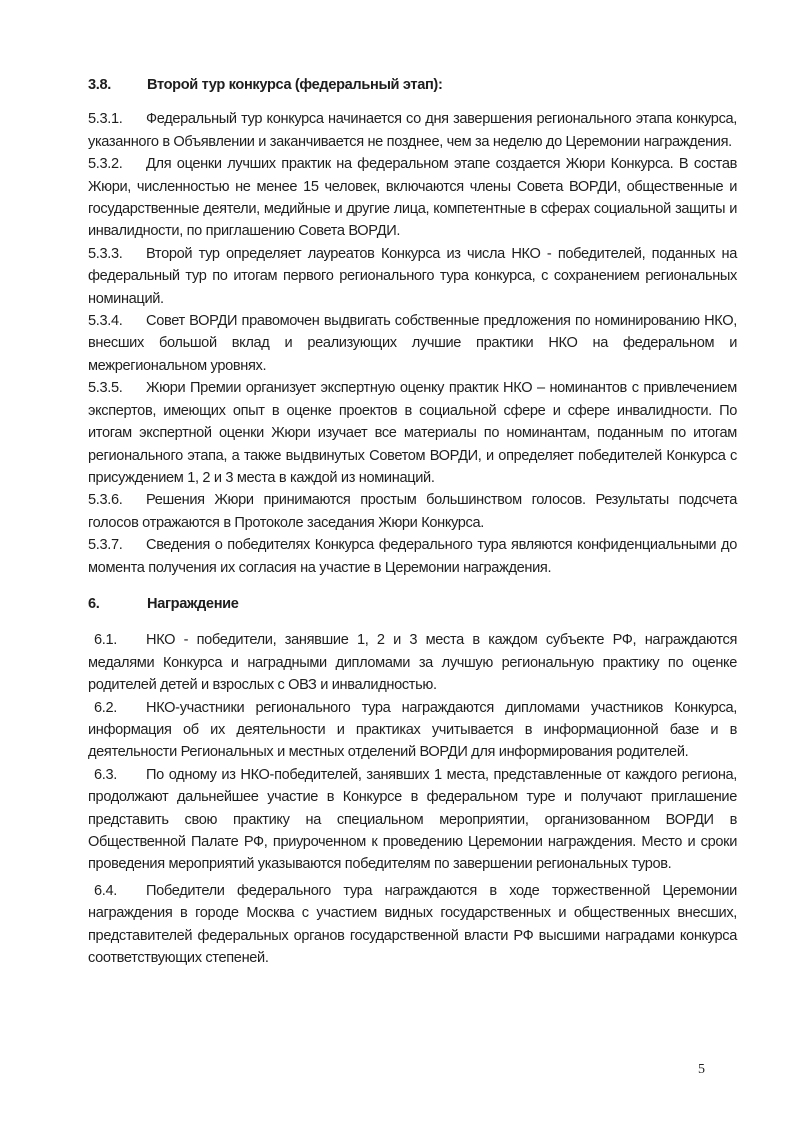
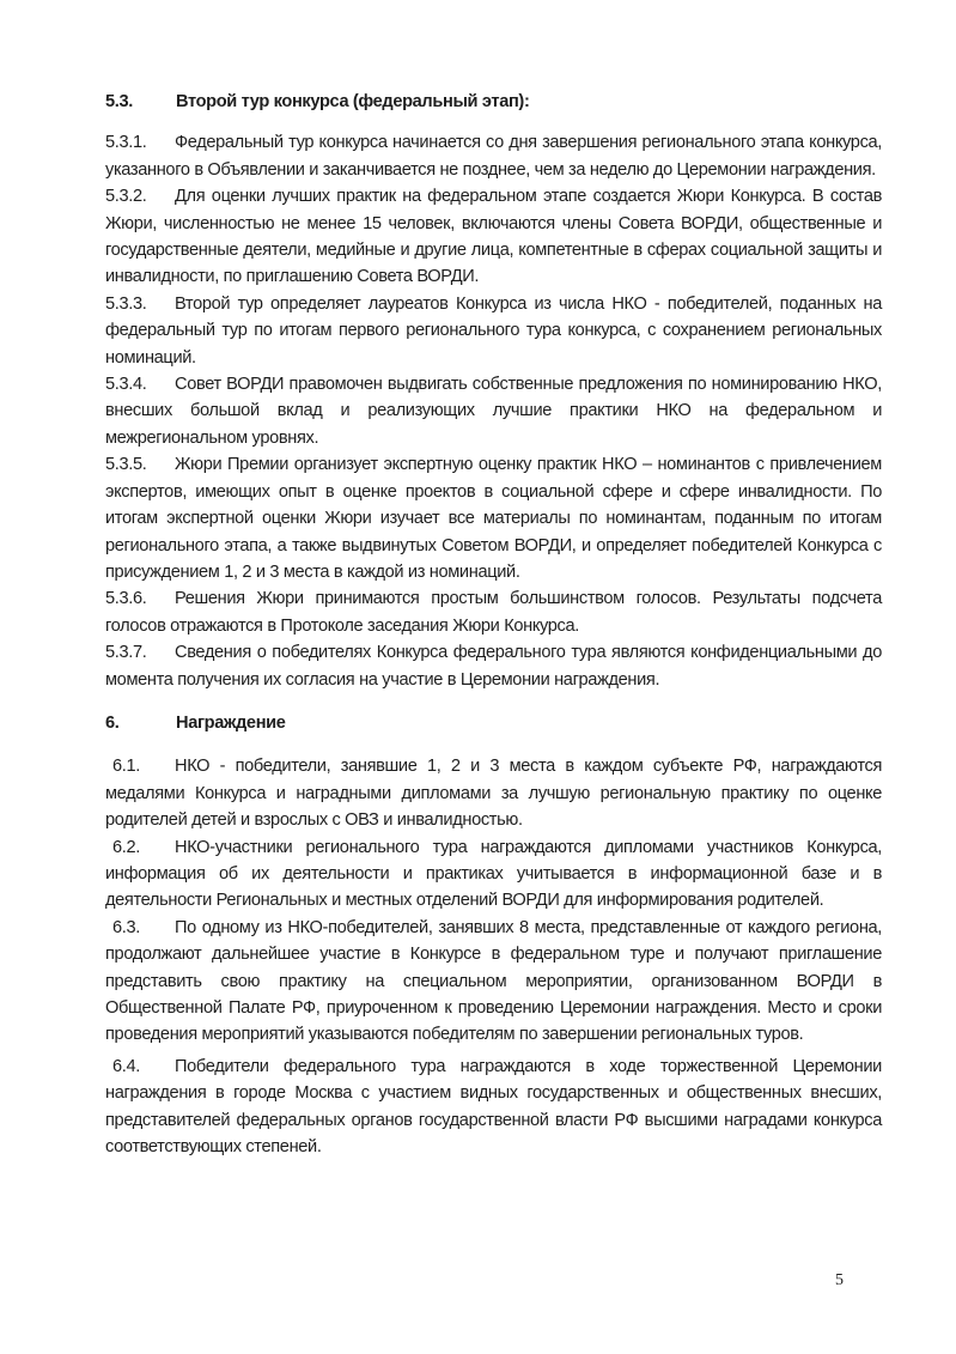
- 3.8.
+ 5.3.
  Второй тур конкурса (федеральный этап):
  5.3.1. Федеральный тур конкурса начинается со дня завершения регионального этапа конкурса, указанного в Объявлении и заканчивается не позднее, чем за неделю до Церемонии награждения.
  5.3.2. Для оценки лучших практик на федеральном этапе создается Жюри Конкурса. В состав Жюри, численностью не менее 15 человек, включаются члены Совета ВОРДИ, общественные и государственные деятели, медийные и другие лица, компетентные в сферах социальной защиты и инвалидности, по приглашению Совета ВОРДИ.
  5.3.3. Второй тур определяет лауреатов Конкурса из числа НКО - победителей, поданных на федеральный тур по итогам первого регионального тура конкурса, с сохранением региональных номинаций.
  5.3.4. Совет ВОРДИ правомочен выдвигать собственные предложения по номинированию НКО, внесших большой вклад и реализующих лучшие практики НКО на федеральном и межрегиональном уровнях.
  5.3.5. Жюри Премии организует экспертную оценку практик НКО – номинантов с привлечением экспертов, имеющих опыт в оценке проектов в социальной сфере и сфере инвалидности. По итогам экспертной оценки Жюри изучает все материалы по номинантам, поданным по итогам регионального этапа, а также выдвинутых Советом ВОРДИ, и определяет победителей Конкурса с присуждением 1, 2 и 3 места в каждой из номинаций.
  5.3.6. Решения Жюри принимаются простым большинством голосов. Результаты подсчета голосов отражаются в Протоколе заседания Жюри Конкурса.
  5.3.7. Сведения о победителях Конкурса федерального тура являются конфиденциальными до момента получения их согласия на участие в Церемонии награждения.
  6.
  Награждение
  6.1. НКО - победители, занявшие 1, 2 и 3 места в каждом субъекте РФ, награждаются медалями Конкурса и наградными дипломами за лучшую региональную практику по оценке родителей детей и взрослых с ОВЗ и инвалидностью.
  6.2. НКО-участники регионального тура награждаются дипломами участников Конкурса, информация об их деятельности и практиках учитывается в информационной базе и в деятельности Региональных и местных отделений ВОРДИ для информирования родителей.
- 6.3. По одному из НКО-победителей, занявших 1 места, представленные от каждого региона, продолжают дальнейшее участие в Конкурсе в федеральном туре и получают приглашение представить свою практику на специальном мероприятии, организованном ВОРДИ в Общественной Палате РФ, приуроченном к проведению Церемонии награждения. Место и сроки проведения мероприятий указываются победителям по завершении региональных туров.
+ 6.3. По одному из НКО-победителей, занявших 8 места, представленные от каждого региона, продолжают дальнейшее участие в Конкурсе в федеральном туре и получают приглашение представить свою практику на специальном мероприятии, организованном ВОРДИ в Общественной Палате РФ, приуроченном к проведению Церемонии награждения. Место и сроки проведения мероприятий указываются победителям по завершении региональных туров.
  6.4. Победители федерального тура награждаются в ходе торжественной Церемонии награждения в городе Москва с участием видных государственных и общественных внесших, представителей федеральных органов государственной власти РФ высшими наградами конкурса соответствующих степеней.
  5
